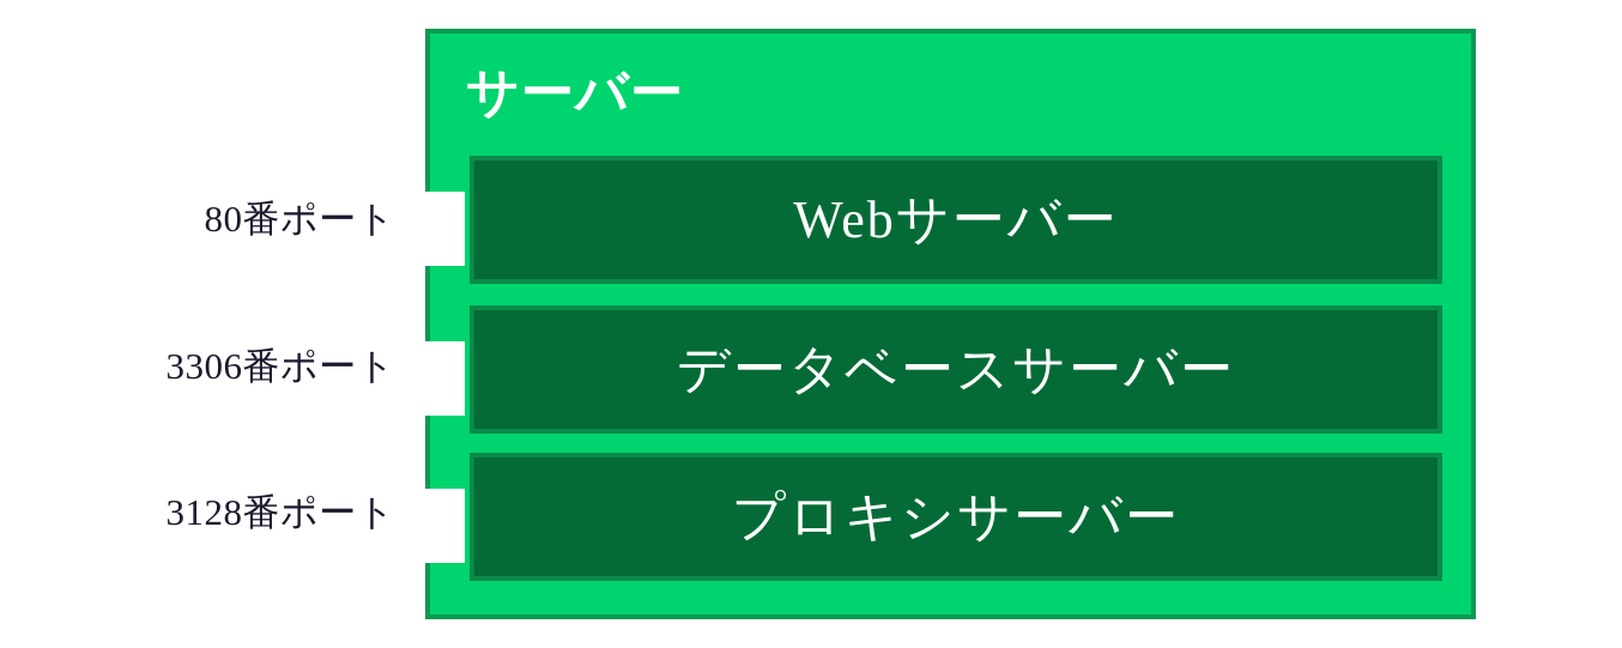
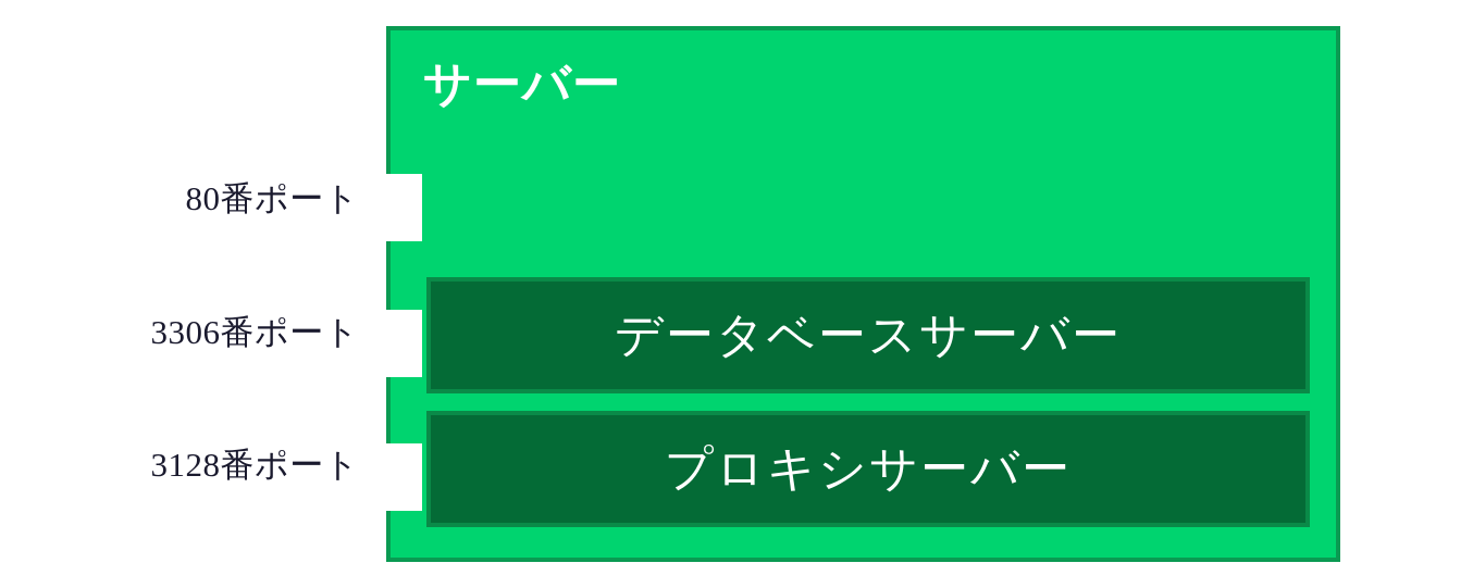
  80番ポート
  3306番ポート
  3128番ポート
  サーバー
- Webサーバー
  データベースサーバー
  プロキシサーバー
